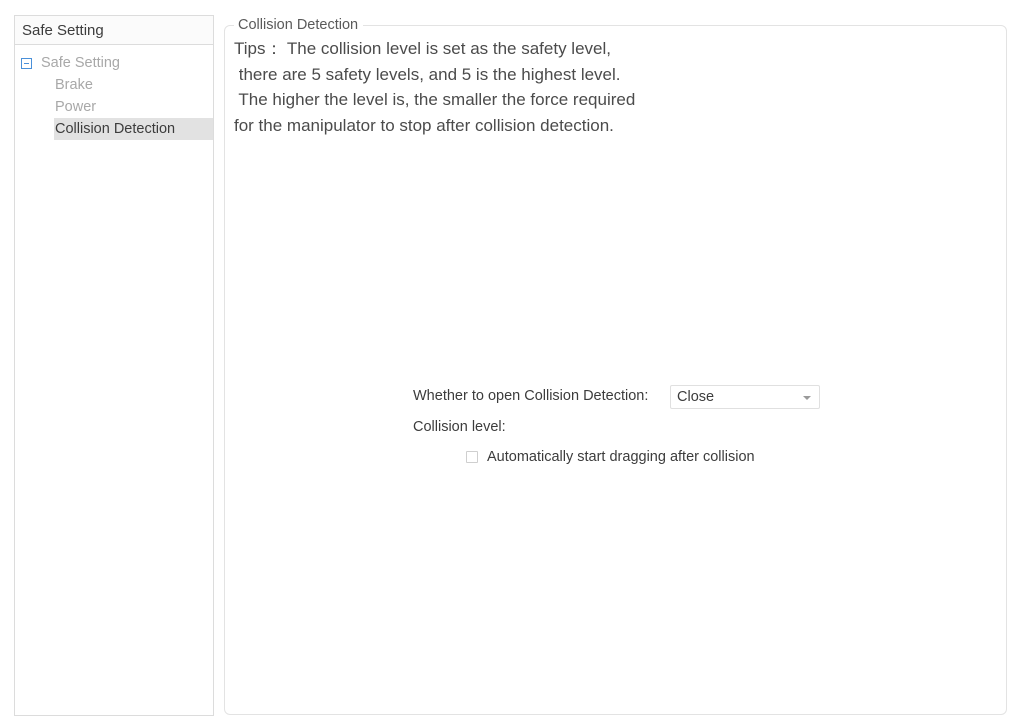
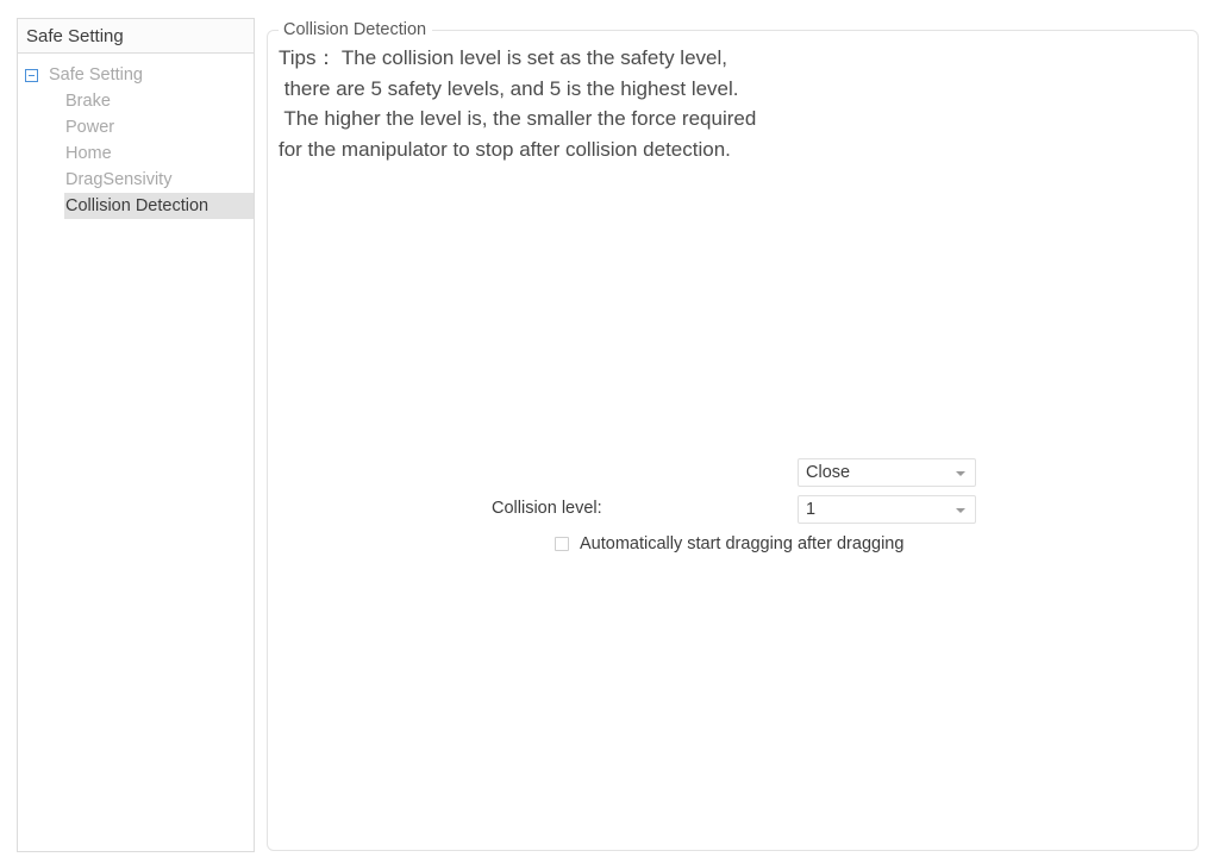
  Safe Setting
  Safe Setting
  Brake
  Power
+ Home
+ DragSensivity
  Collision Detection
  Collision Detection
  Tips： The collision level is set as the safety level,
  there are 5 safety levels, and 5 is the highest level.
  The higher the level is, the smaller the force required
  for the manipulator to stop after collision detection.
- Whether to open Collision Detection:
  Close
  Collision level:
+ 1
- Automatically start dragging after collision
+ Automatically start dragging after dragging
